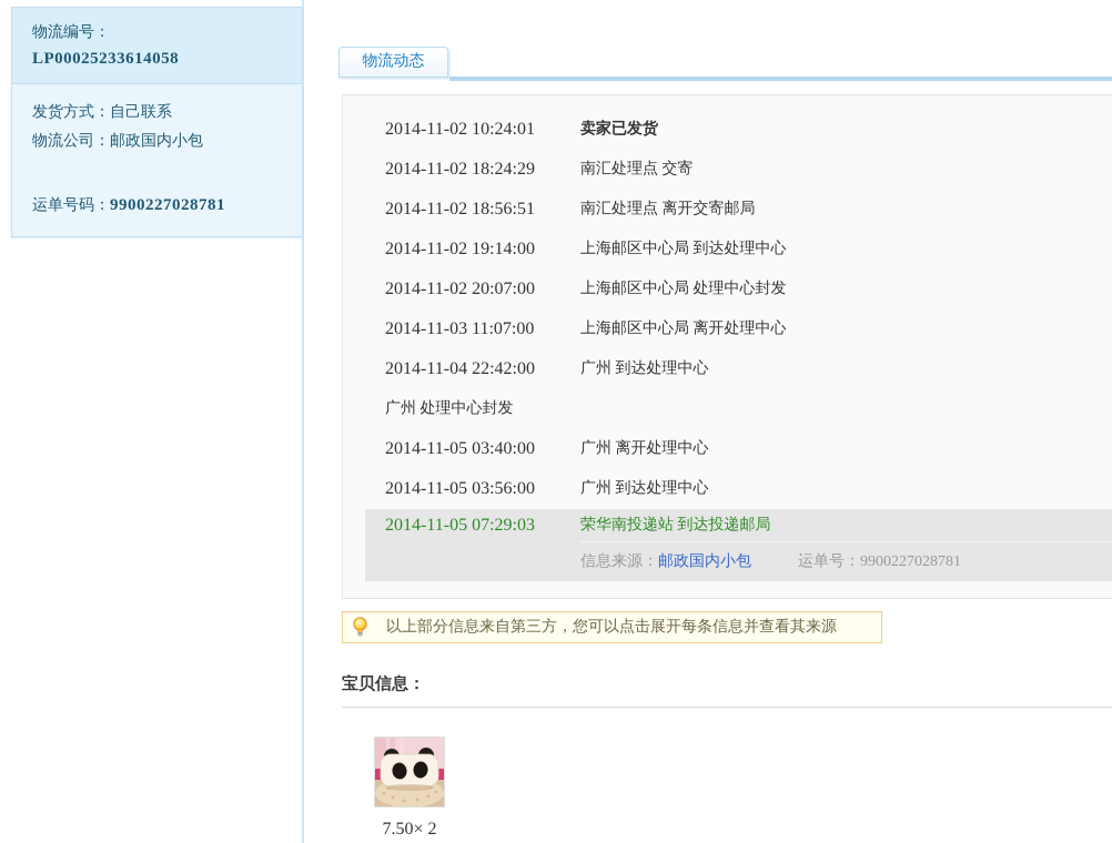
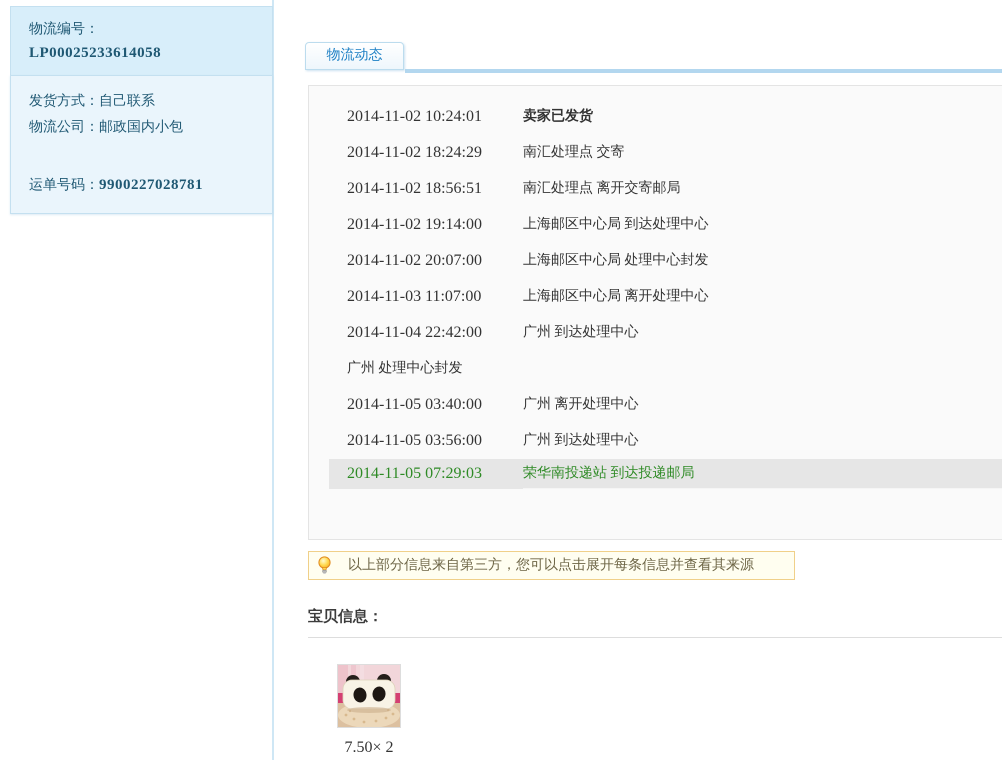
  物流编号：
  LP00025233614058
  发货方式：自己联系
  物流公司：邮政国内小包
  运单号码：9900227028781
  物流动态
  2014-11-02 10:24:01
  卖家已发货
  2014-11-02 18:24:29
  南汇处理点 交寄
  2014-11-02 18:56:51
  南汇处理点 离开交寄邮局
  2014-11-02 19:14:00
  上海邮区中心局 到达处理中心
  2014-11-02 20:07:00
  上海邮区中心局 处理中心封发
  2014-11-03 11:07:00
  上海邮区中心局 离开处理中心
  2014-11-04 22:42:00
  广州 到达处理中心
  广州 处理中心封发
  2014-11-05 03:40:00
  广州 离开处理中心
  2014-11-05 03:56:00
  广州 到达处理中心
  2014-11-05 07:29:03
  荣华南投递站 到达投递邮局
- 信息来源：
- 邮政国内小包
- 运单号：9900227028781
  以上部分信息来自第三方，您可以点击展开每条信息并查看其来源
  宝贝信息：
  7.50× 2
